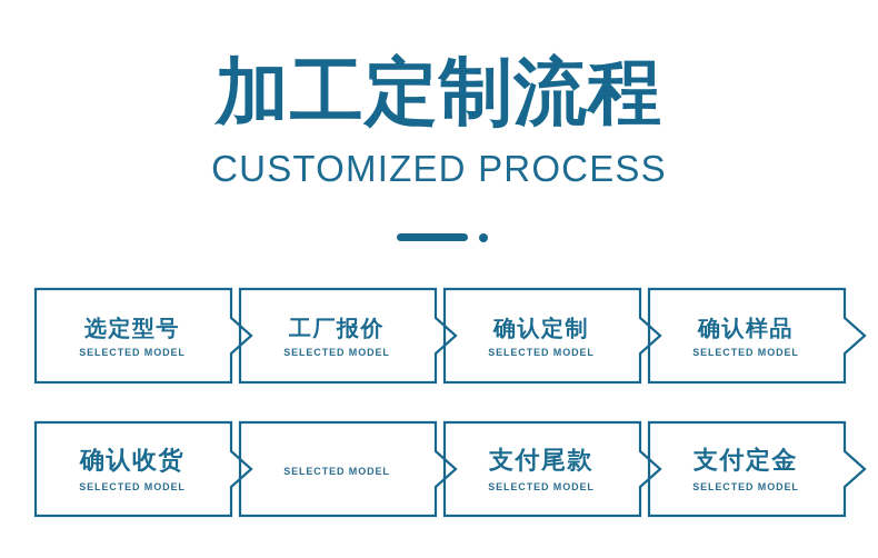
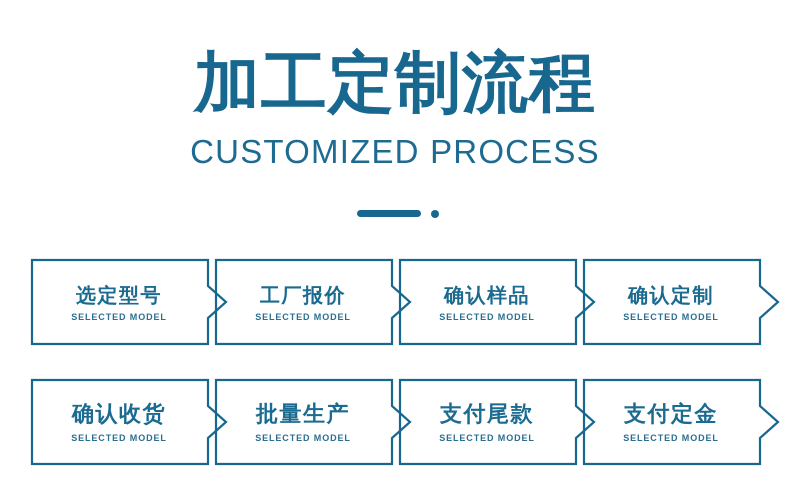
  加工定制流程
  CUSTOMIZED PROCESS
  选定型号
  SELECTED MODEL
  工厂报价
  SELECTED MODEL
- 确认定制
+ 确认样品
  SELECTED MODEL
- 确认样品
+ 确认定制
  SELECTED MODEL
  确认收货
  SELECTED MODEL
+ 批量生产
  SELECTED MODEL
  支付尾款
  SELECTED MODEL
  支付定金
  SELECTED MODEL
